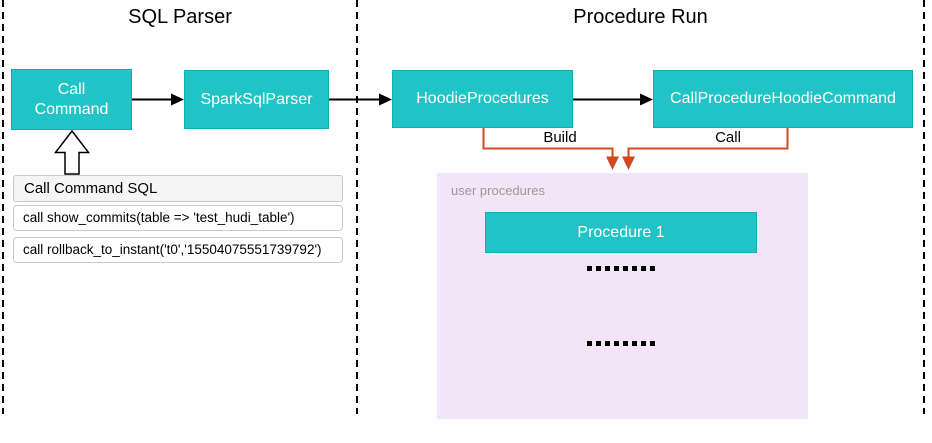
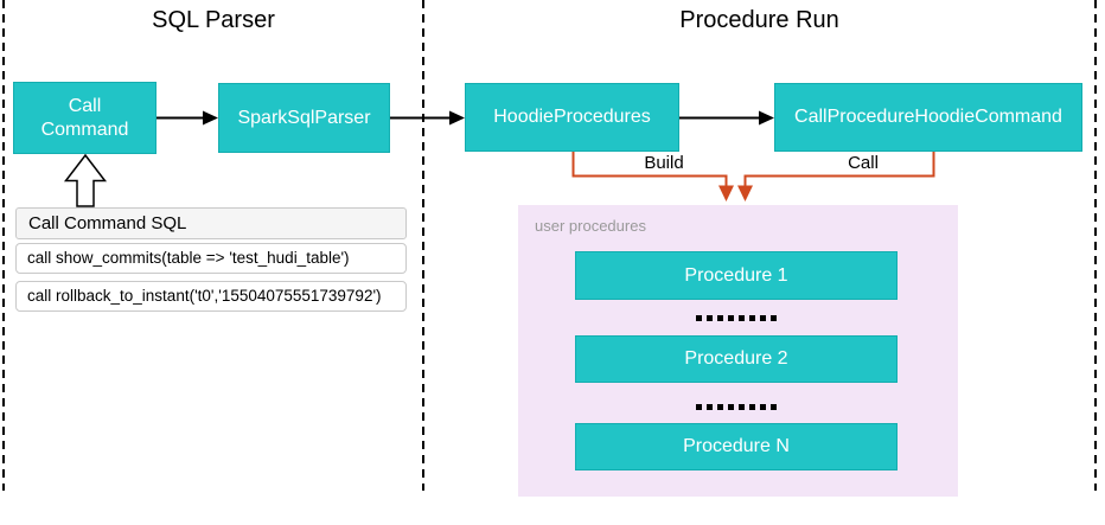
  SQL Parser
  Procedure Run
  Call Command
  SparkSqlParser
  HoodieProcedures
  CallProcedureHoodieCommand
  Build
  Call
  Call Command SQL
  call show_commits(table => 'test_hudi_table')
  call rollback_to_instant('t0','15504075551739792')
  user procedures
  Procedure 1
+ Procedure 2
+ Procedure N
